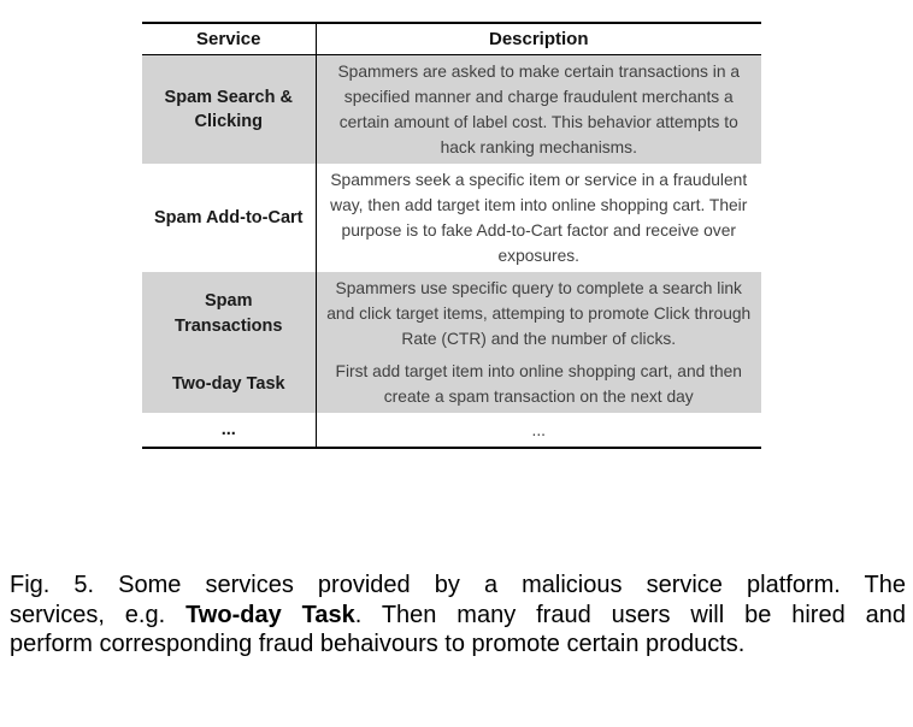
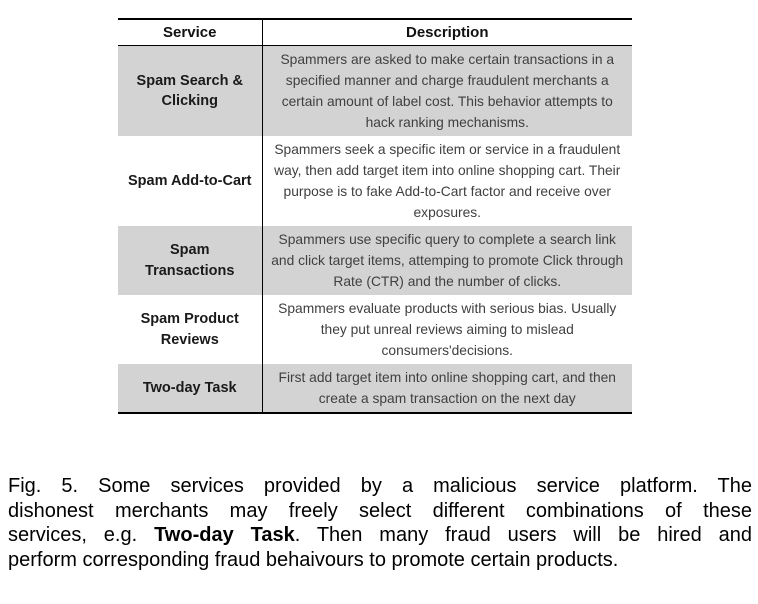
  Service	Description
  Spam Search & Clicking	Spammers are asked to make certain transactions in a specified manner and charge fraudulent merchants a certain amount of label cost. This behavior attempts to hack ranking mechanisms.
  Spam Add-to-Cart	Spammers seek a specific item or service in a fraudulent way, then add target item into online shopping cart. Their purpose is to fake Add-to-Cart factor and receive over exposures.
  Spam Transactions	Spammers use specific query to complete a search link and click target items, attemping to promote Click through Rate (CTR) and the number of clicks.
+ Spam Product Reviews	Spammers evaluate products with serious bias. Usually they put unreal reviews aiming to mislead consumers'decisions.
  Two-day Task	First add target item into online shopping cart, and then create a spam transaction on the next day
- ...	...
  Fig. 5. Some services provided by a malicious service platform. The
+ dishonest merchants may freely select different combinations of these
  services, e.g. Two-day Task. Then many fraud users will be hired and
  perform corresponding fraud behaivours to promote certain products.
